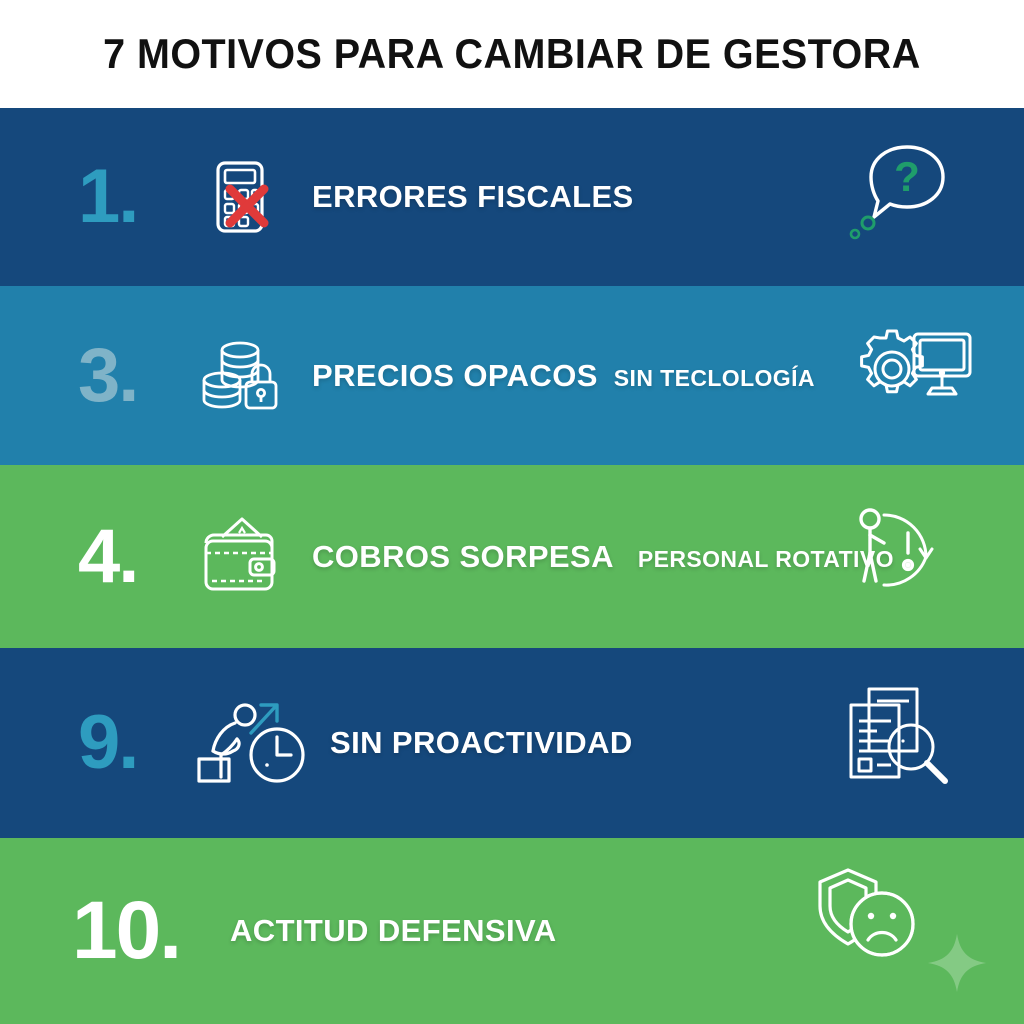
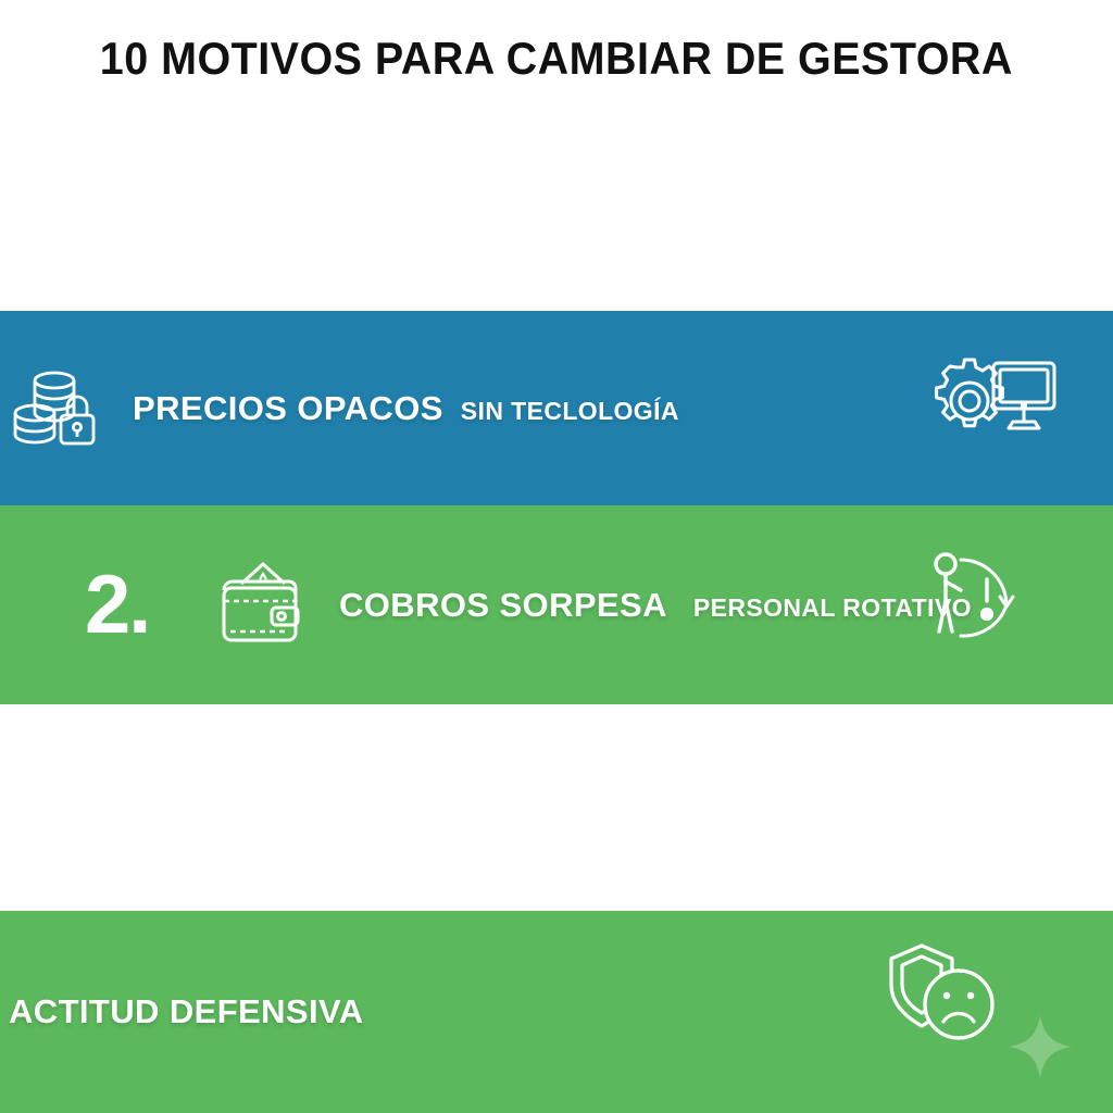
- 7 MOTIVOS PARA CAMBIAR DE GESTORA
+ 10 MOTIVOS PARA CAMBIAR DE GESTORA
- 1.
- ERRORES FISCALES
- ?
- 3.
  PRECIOS OPACOS
  SIN TECLOLOGÍA
- 4.
+ 2.
  COBROS SORPESA
  PERSONAL ROTATIO
- 9.
- SIN PROACTIVIDAD
- 10.
  ACTITUD DEFENSIVA
